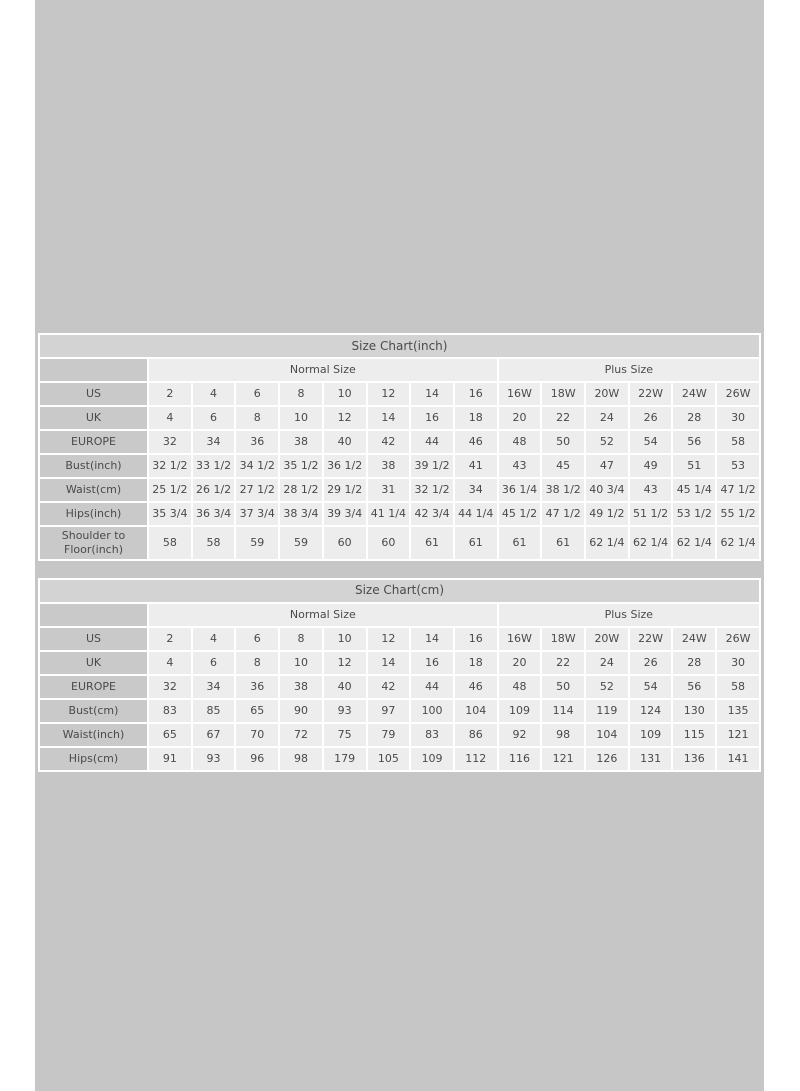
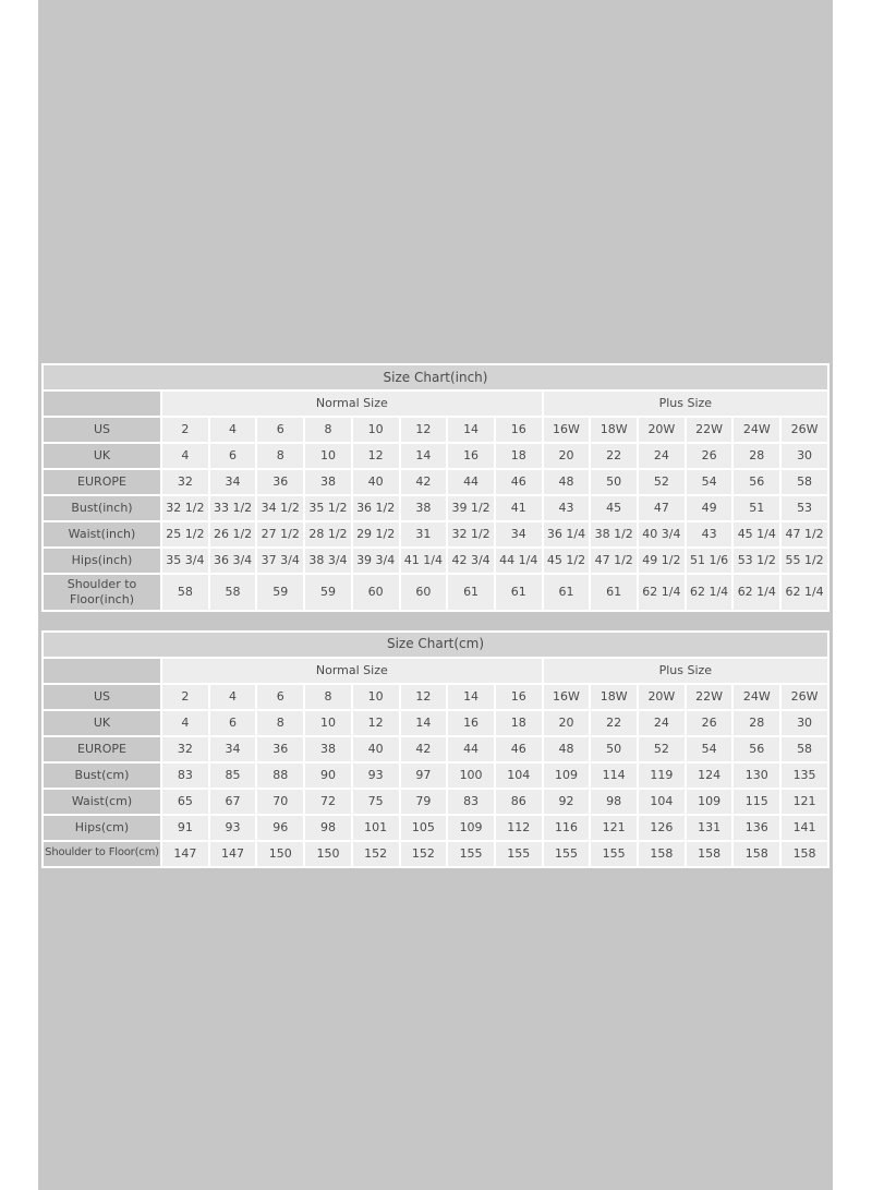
  Size Chart(inch)
  	Normal Size	Plus Size
  US	2	4	6	8	10	12	14	16	16W	18W	20W	22W	24W	26W
  UK	4	6	8	10	12	14	16	18	20	22	24	26	28	30
  EUROPE	32	34	36	38	40	42	44	46	48	50	52	54	56	58
  Bust(inch)	32 1/2	33 1/2	34 1/2	35 1/2	36 1/2	38	39 1/2	41	43	45	47	49	51	53
- Waist(cm)	25 1/2	26 1/2	27 1/2	28 1/2	29 1/2	31	32 1/2	34	36 1/4	38 1/2	40 3/4	43	45 1/4	47 1/2
+ Waist(inch)	25 1/2	26 1/2	27 1/2	28 1/2	29 1/2	31	32 1/2	34	36 1/4	38 1/2	40 3/4	43	45 1/4	47 1/2
- Hips(inch)	35 3/4	36 3/4	37 3/4	38 3/4	39 3/4	41 1/4	42 3/4	44 1/4	45 1/2	47 1/2	49 1/2	51 1/2	53 1/2	55 1/2
+ Hips(inch)	35 3/4	36 3/4	37 3/4	38 3/4	39 3/4	41 1/4	42 3/4	44 1/4	45 1/2	47 1/2	49 1/2	51 1/6	53 1/2	55 1/2
  Shoulder to Floor(inch)	58	58	59	59	60	60	61	61	61	61	62 1/4	62 1/4	62 1/4	62 1/4
  Size Chart(cm)
  	Normal Size	Plus Size
  US	2	4	6	8	10	12	14	16	16W	18W	20W	22W	24W	26W
  UK	4	6	8	10	12	14	16	18	20	22	24	26	28	30
  EUROPE	32	34	36	38	40	42	44	46	48	50	52	54	56	58
- Bust(cm)	83	85	65	90	93	97	100	104	109	114	119	124	130	135
+ Bust(cm)	83	85	88	90	93	97	100	104	109	114	119	124	130	135
- Waist(inch)	65	67	70	72	75	79	83	86	92	98	104	109	115	121
+ Waist(cm)	65	67	70	72	75	79	83	86	92	98	104	109	115	121
- Hips(cm)	91	93	96	98	179	105	109	112	116	121	126	131	136	141
+ Hips(cm)	91	93	96	98	101	105	109	112	116	121	126	131	136	141
+ Shoulder to Floor(cm)	147	147	150	150	152	152	155	155	155	155	158	158	158	158
